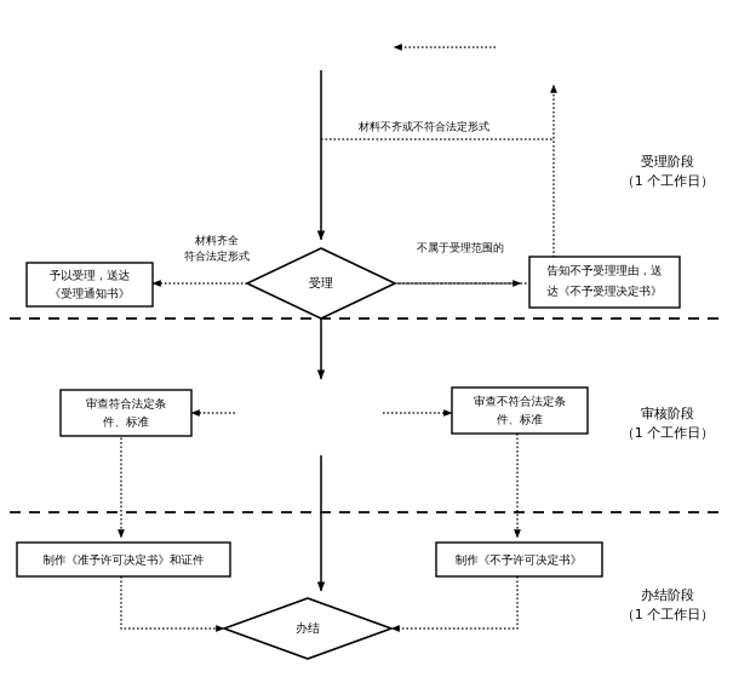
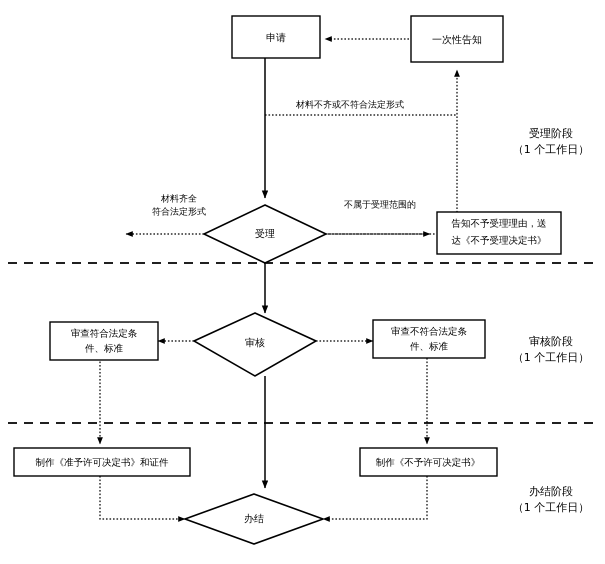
+ 申请
+ 一次性告知
  材料不齐或不符合法定形式
  受理
  材料齐全
  符合法定形式
  不属于受理范围的
- 予以受理，送达
- 《受理通知书》
  告知不予受理理由，送
  达《不予受理决定书》
+ 审核
  审查符合法定条
  件、标准
  审查不符合法定条
  件、标准
  制作《准予许可决定书》和证件
  制作《不予许可决定书》
  办结
  受理阶段
  （1 个工作日）
  审核阶段
  （1 个工作日）
  办结阶段
  （1 个工作日）
